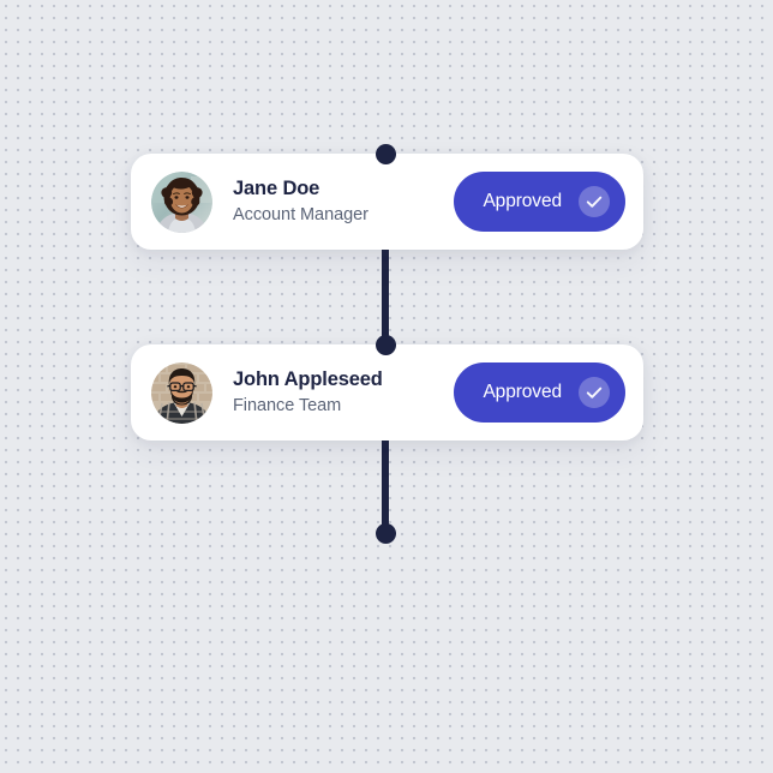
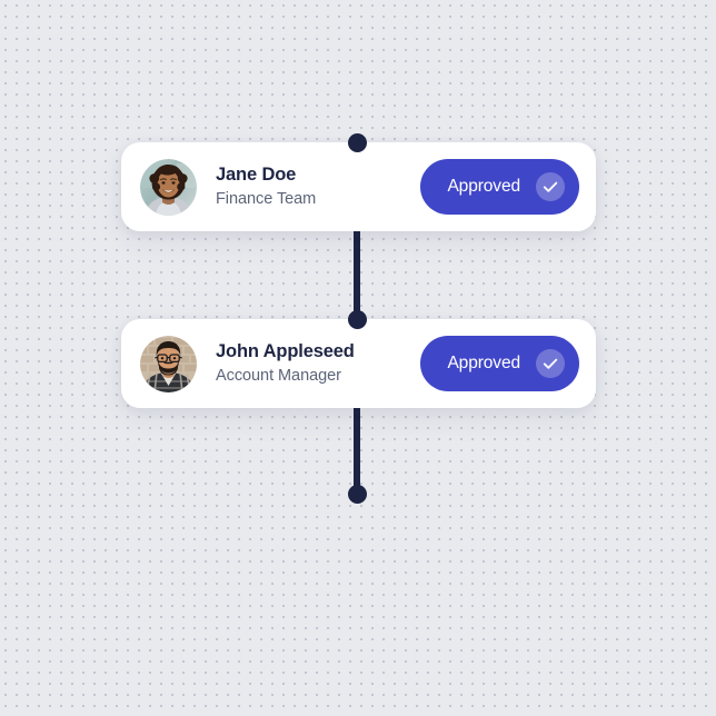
  Jane Doe
- Account Manager
+ Finance Team
  Approved
  John Appleseed
- Finance Team
+ Account Manager
  Approved
